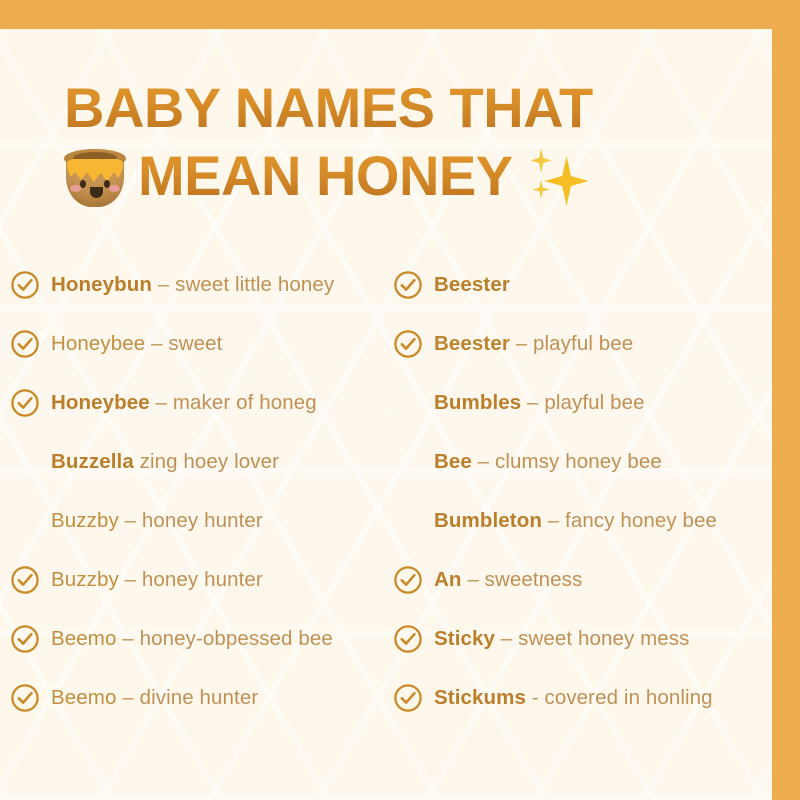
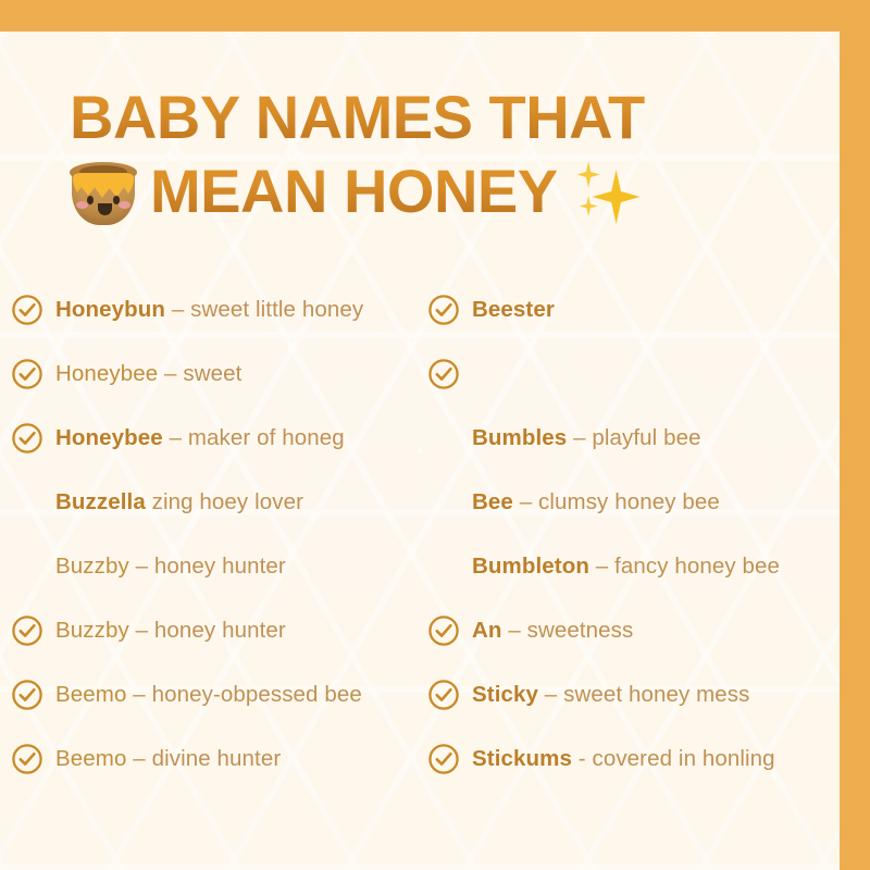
  BABY NAMES THAT
  MEAN HONEY
  Honeybun – sweet little honey
  Honeybee – sweet
  Honeybee – maker of honeg
  Buzzella zing hoey lover
  Buzzby – honey hunter
  Buzzby – honey hunter
  Beemo – honey-obpessed bee
  Beemo – divine hunter
  Beester
- Beester – playful bee
  Bumbles – playful bee
  Bee – clumsy honey bee
  Bumbleton – fancy honey bee
  An – sweetness
  Sticky – sweet honey mess
  Stickums - covered in honling
